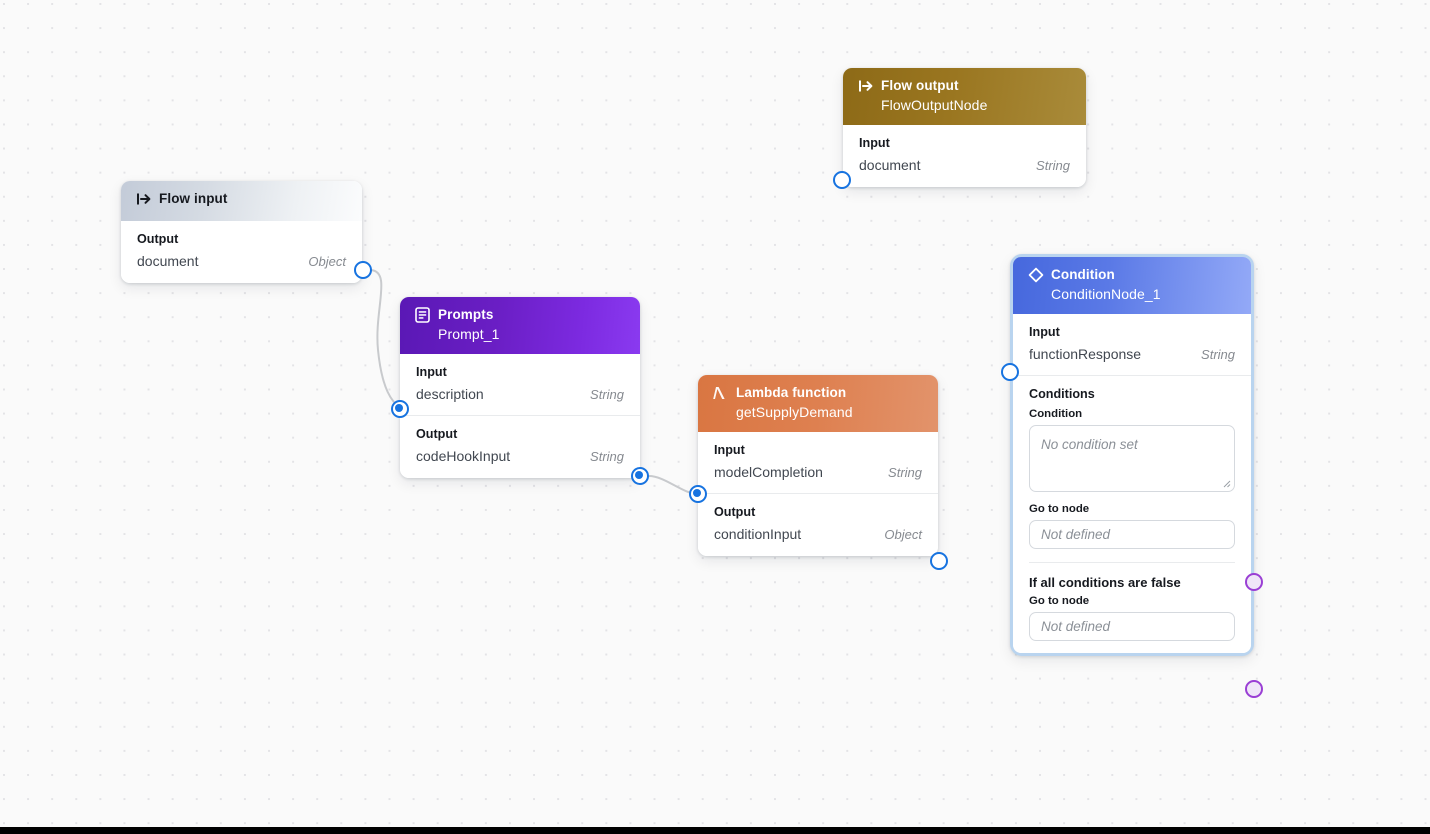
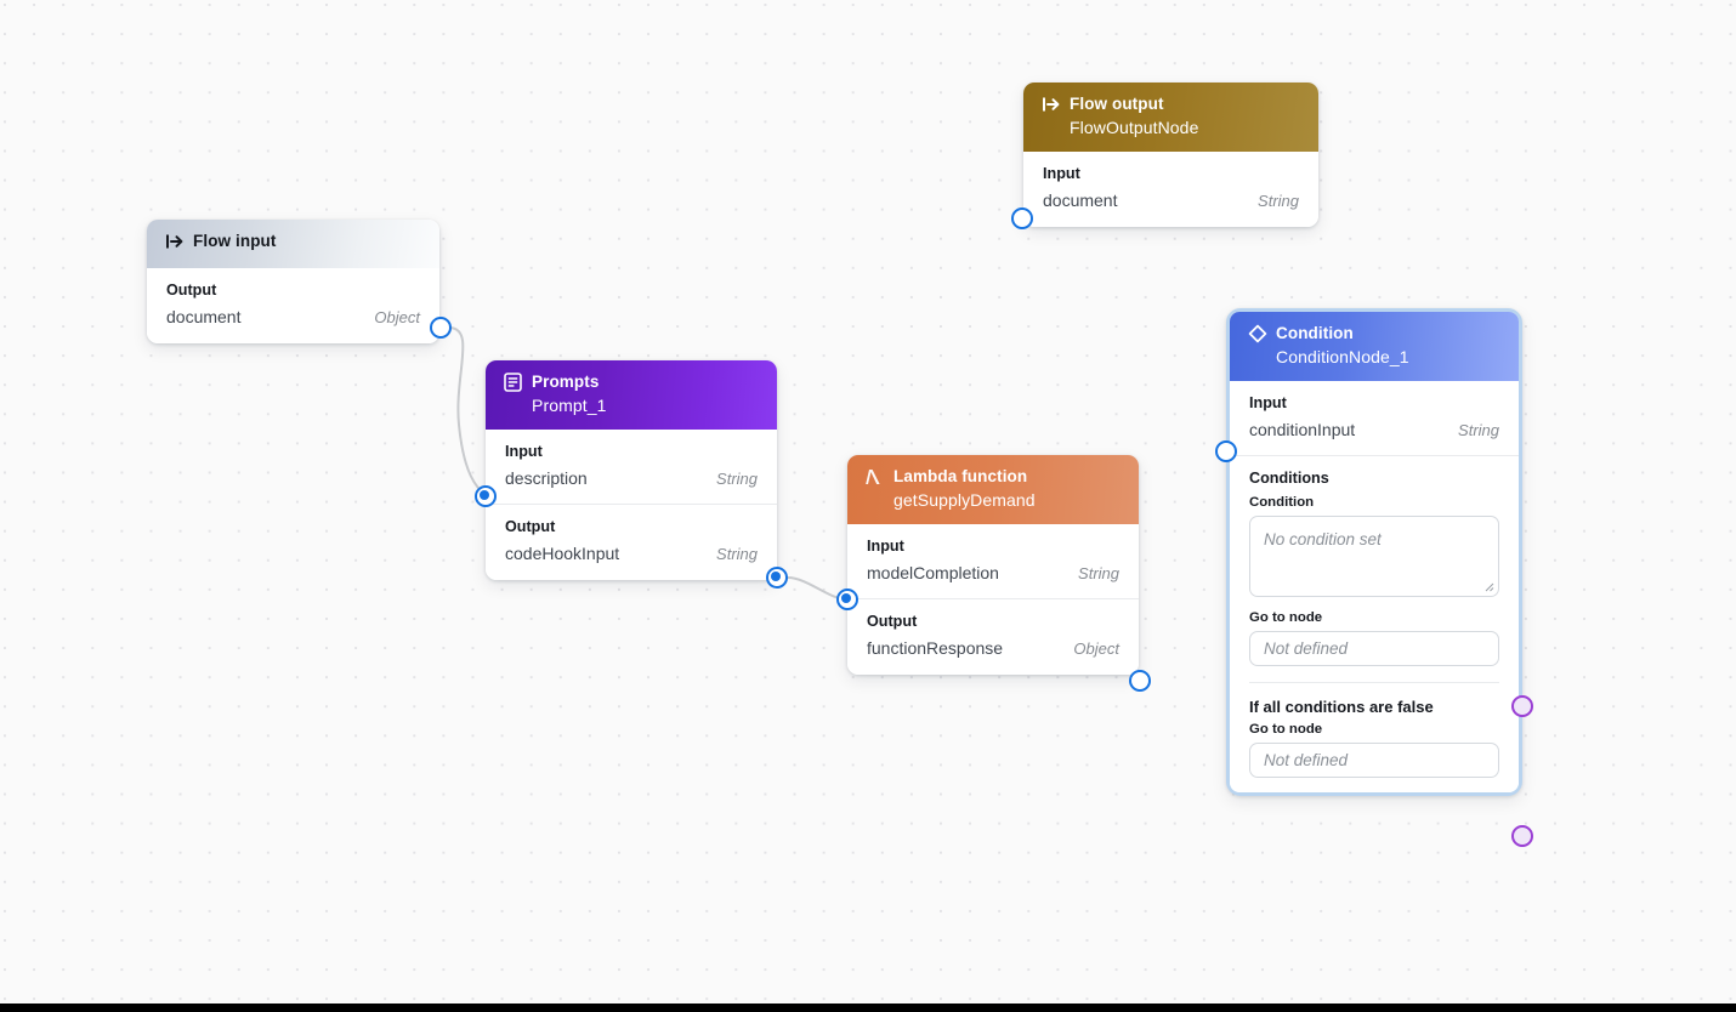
  Flow input
  Output
  document
  Object
  Prompts
  Prompt_1
  Input
  description
  String
  Output
  codeHookInput
  String
  Lambda function
  getSupplyDemand
  Input
  modelCompletion
  String
  Output
- conditionInput
+ functionResponse
  Object
  Flow output
  FlowOutputNode
  Input
  document
  String
  Condition
  ConditionNode_1
  Input
- functionResponse
+ conditionInput
  String
  Conditions
  Condition
  No condition set
  Go to node
  Not defined
  If all conditions are false
  Go to node
  Not defined
